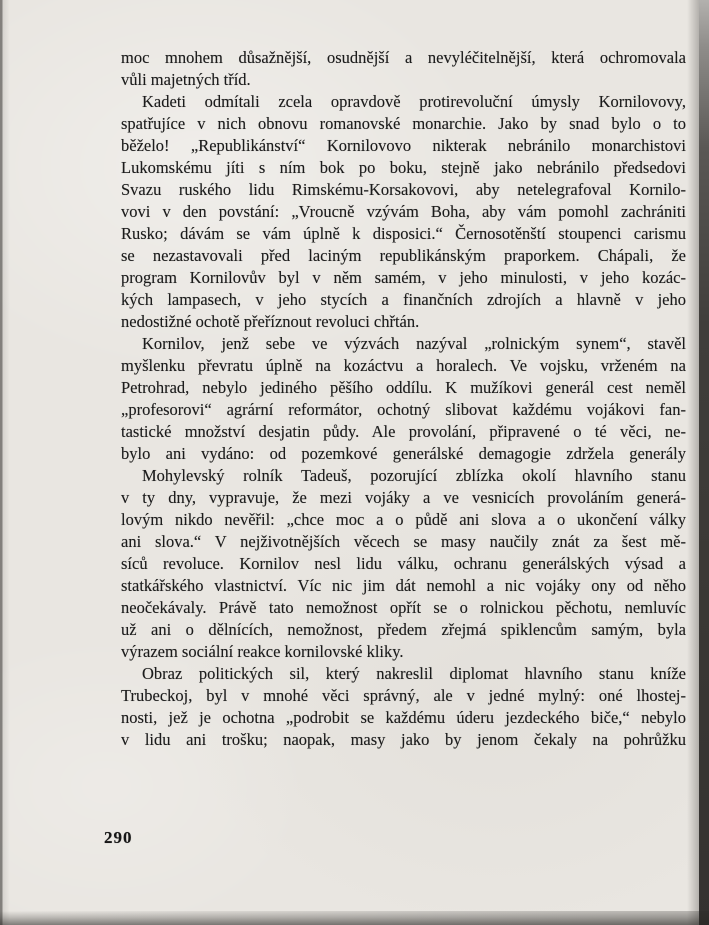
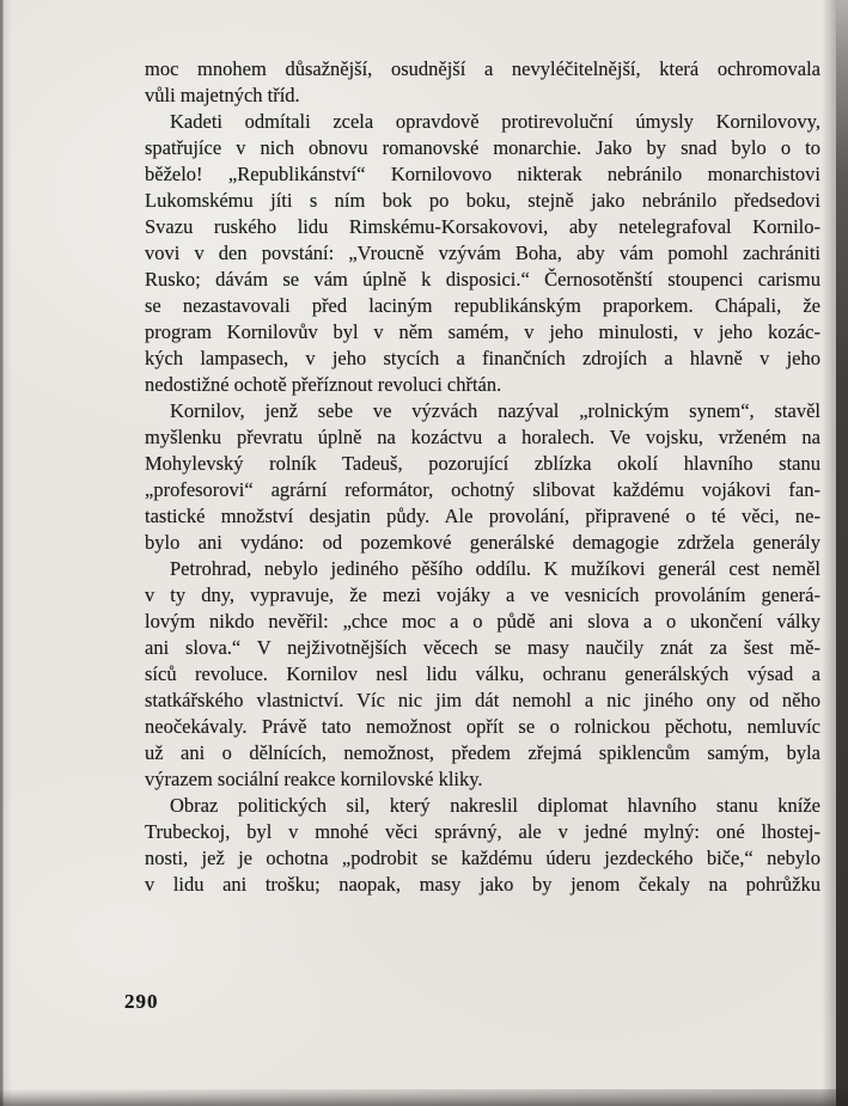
  moc mnohem důsažnější, osudnější a nevyléčitelnější, která ochromovala
  vůli majetných tříd.
  Kadeti odmítali zcela opravdově protirevoluční úmysly Kornilovovy,
  spatřujíce v nich obnovu romanovské monarchie. Jako by snad bylo o to
  běželo! „Republikánství“ Kornilovovo nikterak nebránilo monarchistovi
  Lukomskému jíti s ním bok po boku, stejně jako nebránilo předsedovi
  Svazu ruského lidu Rimskému-Korsakovovi, aby netelegrafoval Kornilo-
  vovi v den povstání: „Vroucně vzývám Boha, aby vám pomohl zachrániti
  Rusko; dávám se vám úplně k disposici.“ Černosotěnští stoupenci carismu
  se nezastavovali před laciným republikánským praporkem. Chápali, že
  program Kornilovův byl v něm samém, v jeho minulosti, v jeho kozác-
  kých lampasech, v jeho stycích a finančních zdrojích a hlavně v jeho
  nedostižné ochotě přeříznout revoluci chřtán.
  Kornilov, jenž sebe ve výzvách nazýval „rolnickým synem“, stavěl
  myšlenku převratu úplně na kozáctvu a horalech. Ve vojsku, vrženém na
- Petrohrad, nebylo jediného pěšího oddílu. K mužíkovi generál cest neměl
+ Mohylevský rolník Tadeuš, pozorující zblízka okolí hlavního stanu
  „profesorovi“ agrární reformátor, ochotný slibovat každému vojákovi fan-
  tastické množství desjatin půdy. Ale provolání, připravené o té věci, ne-
  bylo ani vydáno: od pozemkové generálské demagogie zdržela generály
- Mohylevský rolník Tadeuš, pozorující zblízka okolí hlavního stanu
+ Petrohrad, nebylo jediného pěšího oddílu. K mužíkovi generál cest neměl
  v ty dny, vypravuje, že mezi vojáky a ve vesnicích provoláním generá-
  lovým nikdo nevěřil: „chce moc a o půdě ani slova a o ukončení války
  ani slova.“ V nejživotnějších věcech se masy naučily znát za šest mě-
  síců revoluce. Kornilov nesl lidu válku, ochranu generálských výsad a
- statkářského vlastnictví. Víc nic jim dát nemohl a nic vojáky ony od něho
+ statkářského vlastnictví. Víc nic jim dát nemohl a nic jiného ony od něho
  neočekávaly. Právě tato nemožnost opřít se o rolnickou pěchotu, nemluvíc
  už ani o dělnících, nemožnost, předem zřejmá spiklencům samým, byla
  výrazem sociální reakce kornilovské kliky.
  Obraz politických sil, který nakreslil diplomat hlavního stanu kníže
  Trubeckoj, byl v mnohé věci správný, ale v jedné mylný: oné lhostej-
  nosti, jež je ochotna „podrobit se každému úderu jezdeckého biče,“ nebylo
  v lidu ani trošku; naopak, masy jako by jenom čekaly na pohrůžku
  290
